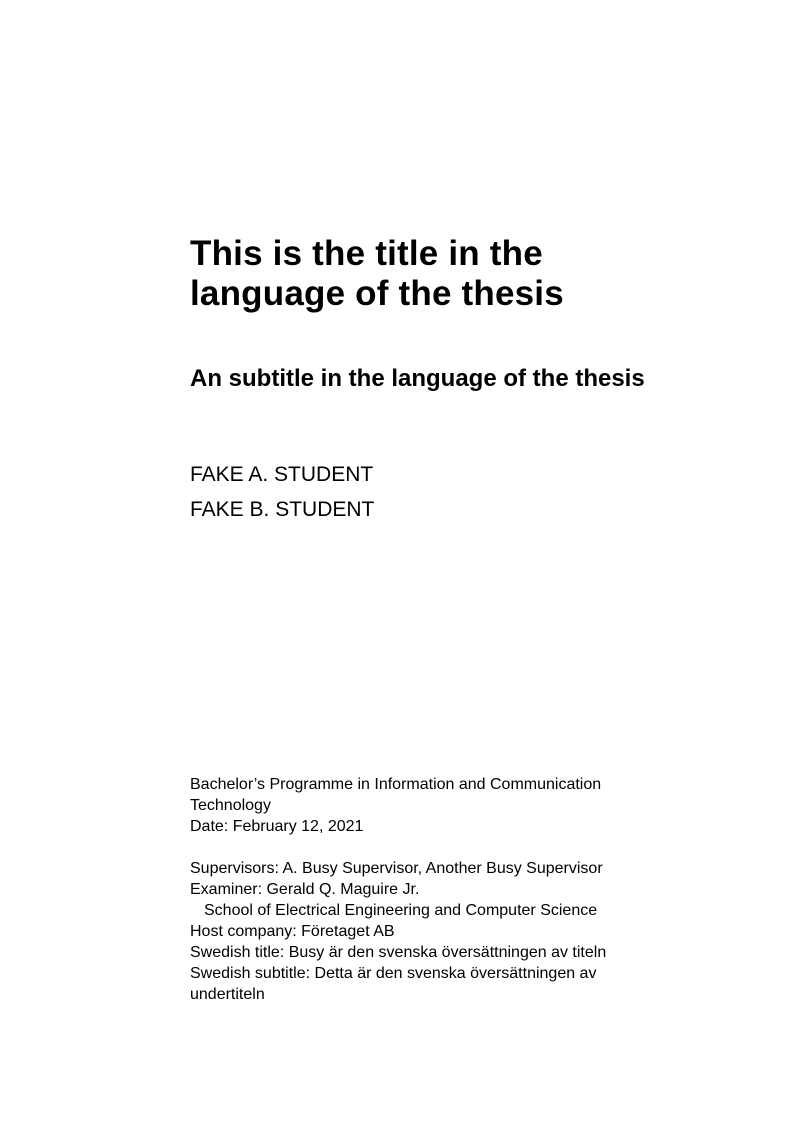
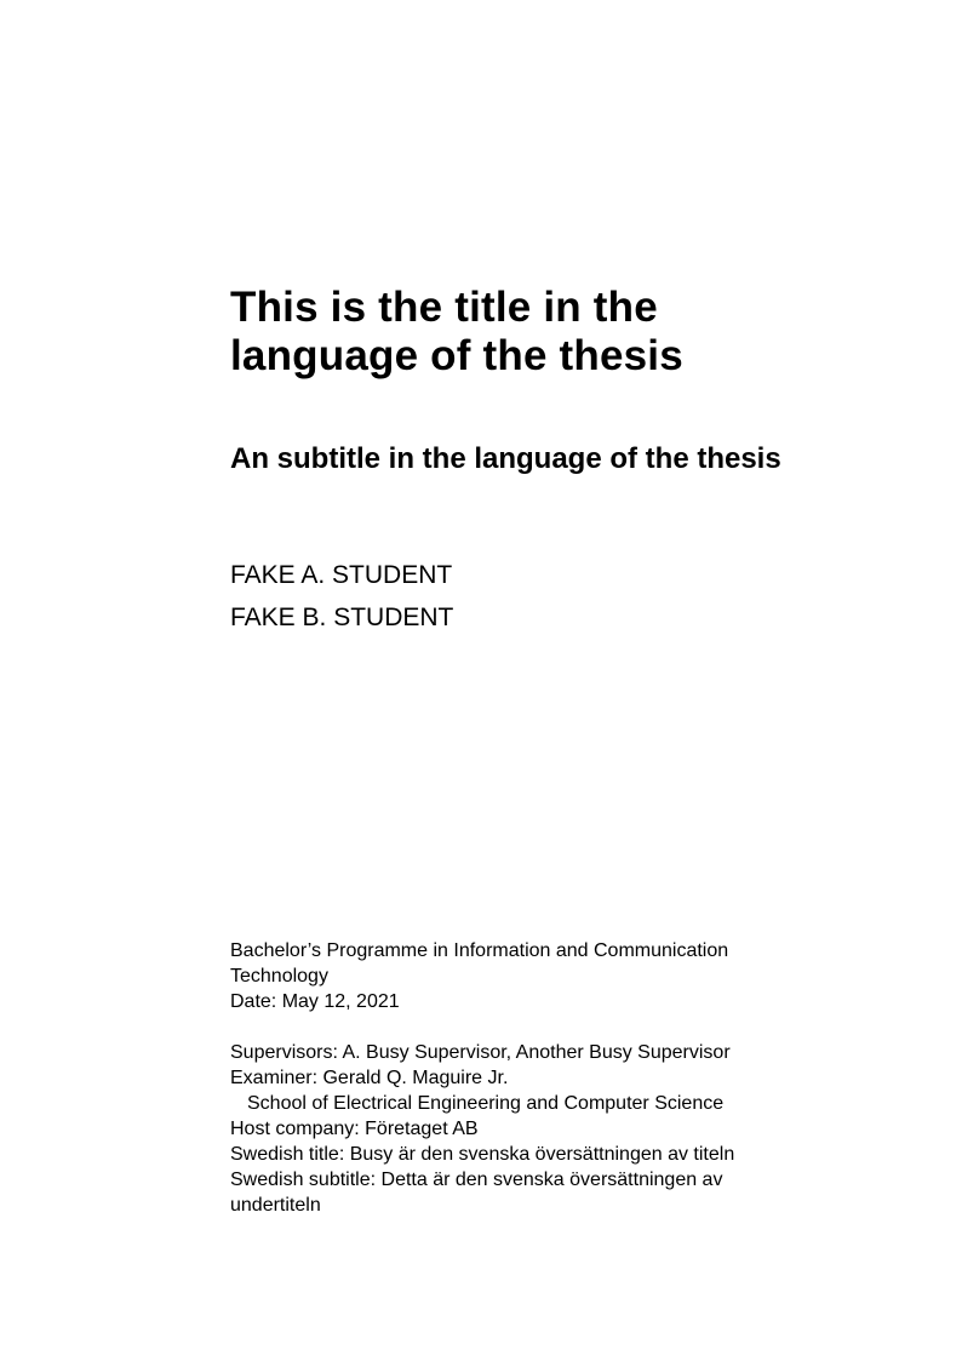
  This is the title in the
  language of the thesis
  An subtitle in the language of the thesis
  FAKE A. STUDENT
  FAKE B. STUDENT
  Bachelor’s Programme in Information and Communication
  Technology
- Date: February 12, 2021
+ Date: May 12, 2021
  Supervisors: A. Busy Supervisor, Another Busy Supervisor
  Examiner: Gerald Q. Maguire Jr.
  School of Electrical Engineering and Computer Science
  Host company: Företaget AB
  Swedish title: Busy är den svenska översättningen av titeln
  Swedish subtitle: Detta är den svenska översättningen av
  undertiteln
